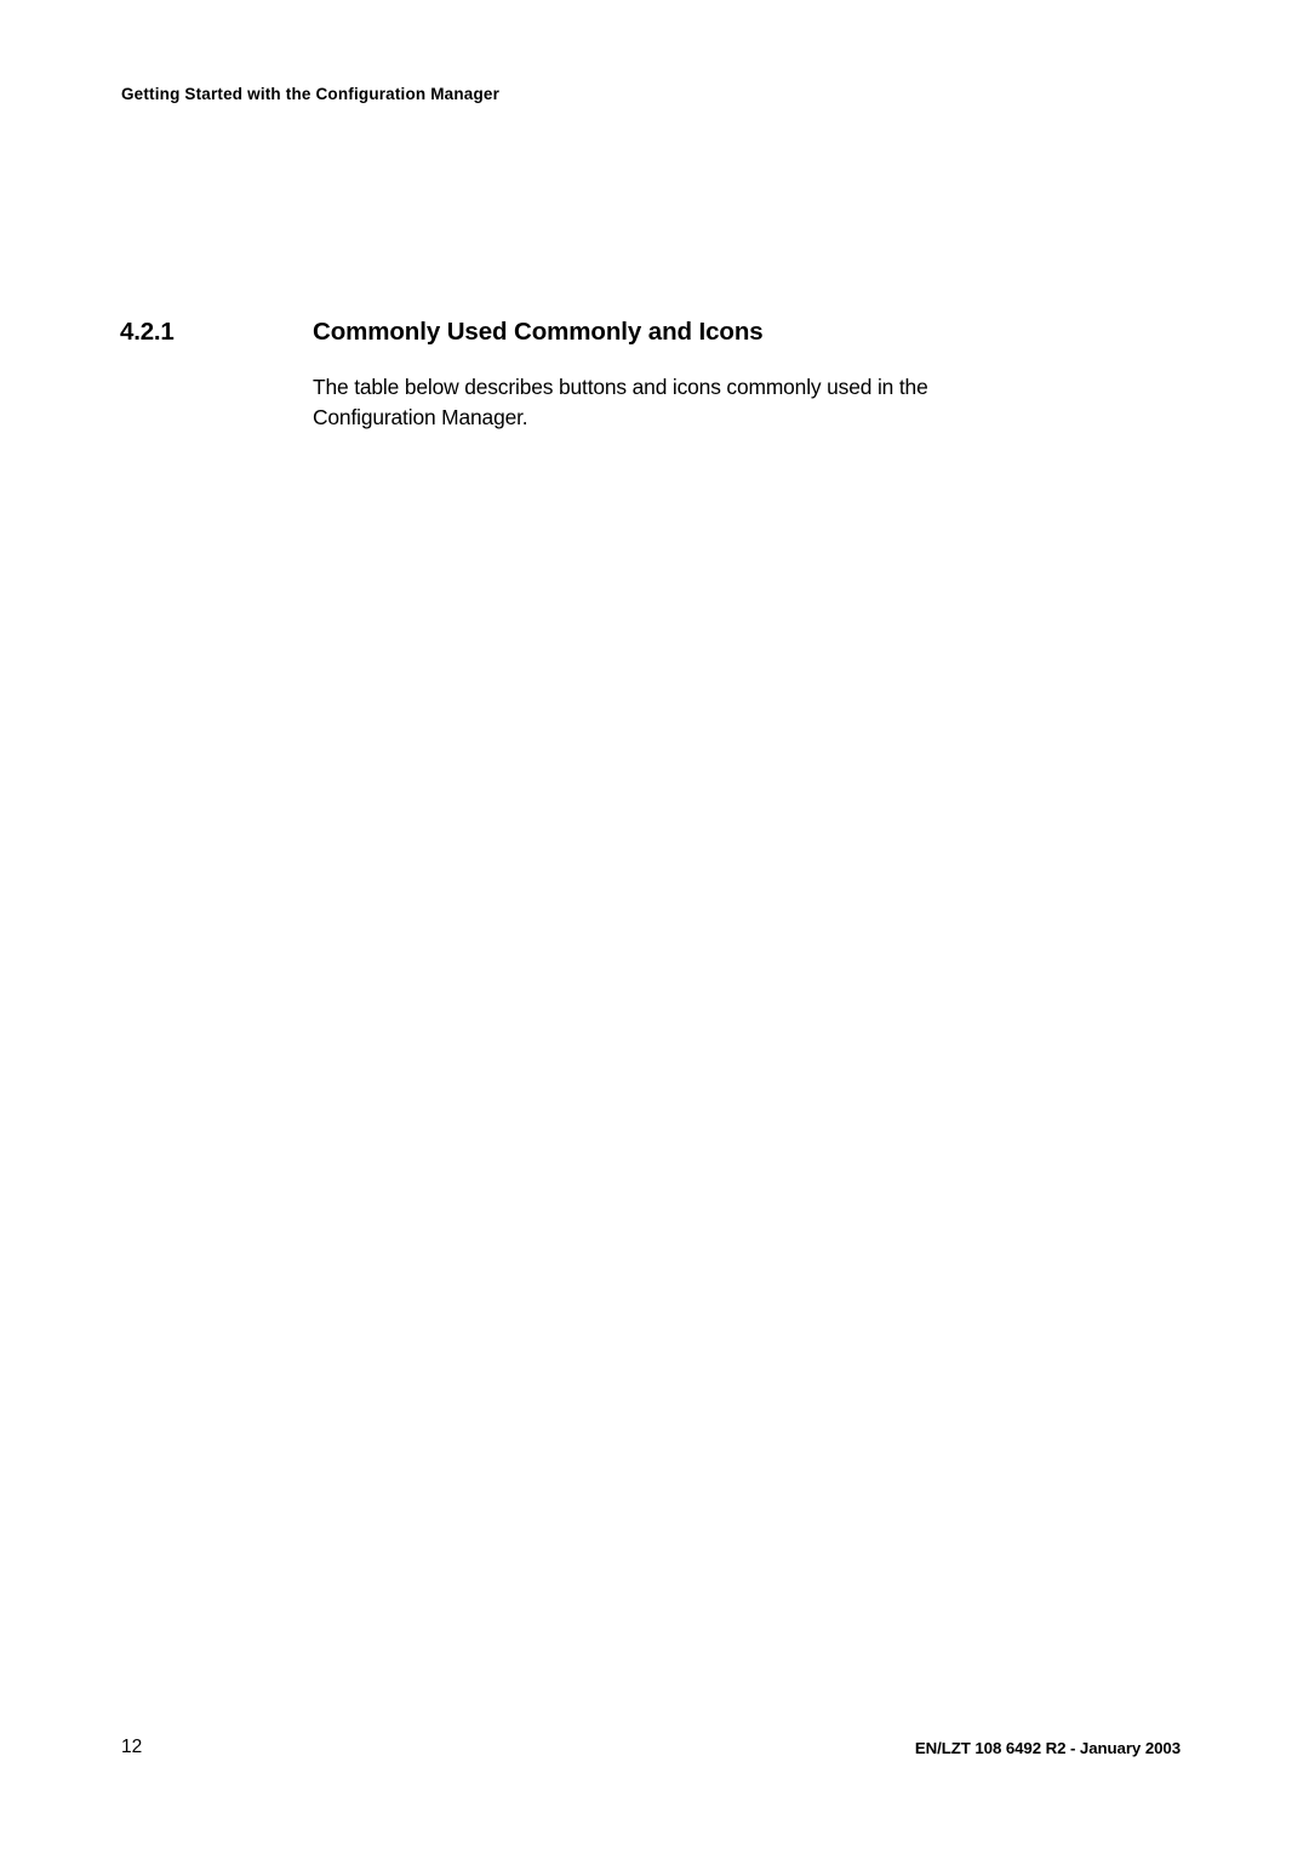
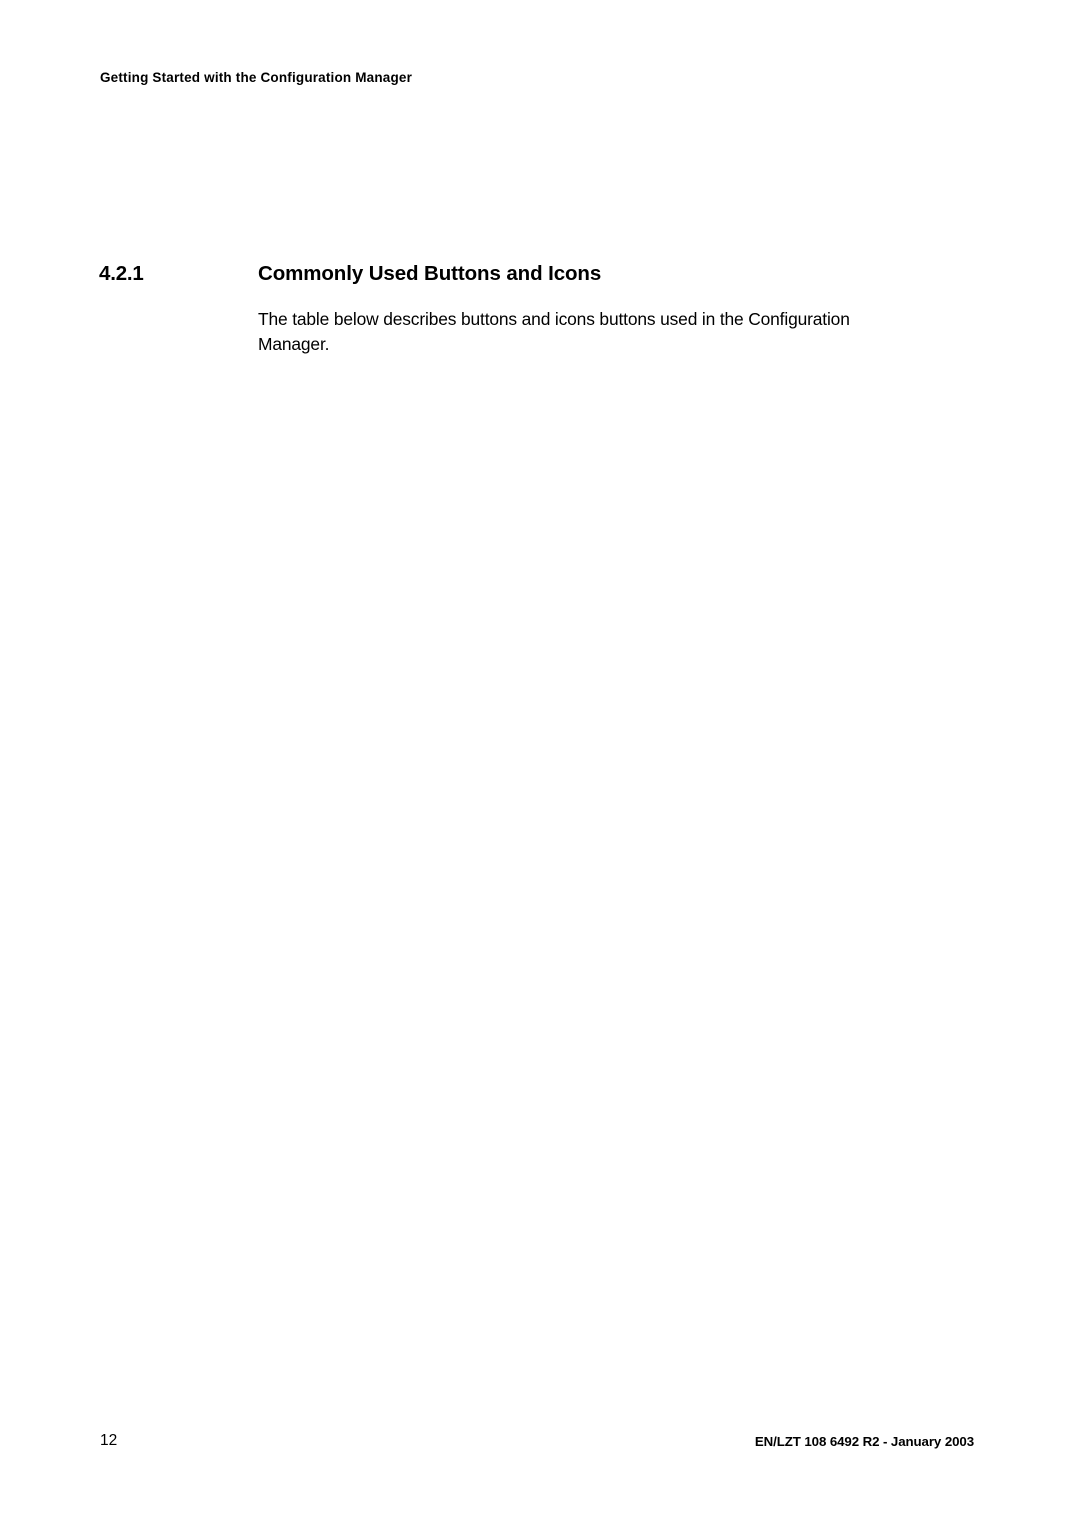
  Getting Started with the Configuration Manager
  4.2.1
- Commonly Used Commonly and Icons
+ Commonly Used Buttons and Icons
- The table below describes buttons and icons commonly used in the Configuration Manager.
+ The table below describes buttons and icons buttons used in the Configuration Manager.
  12
  EN/LZT 108 6492 R2 - January 2003
